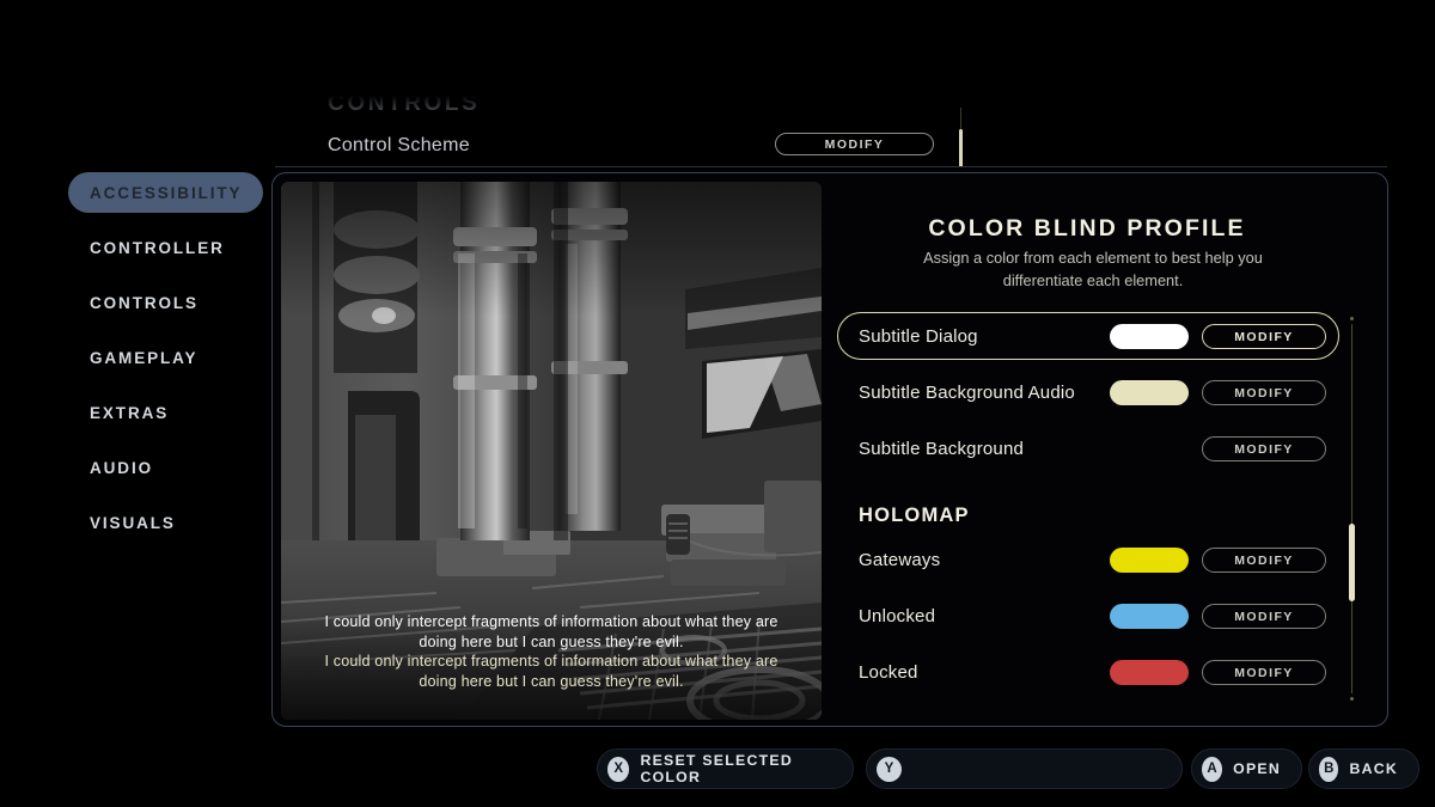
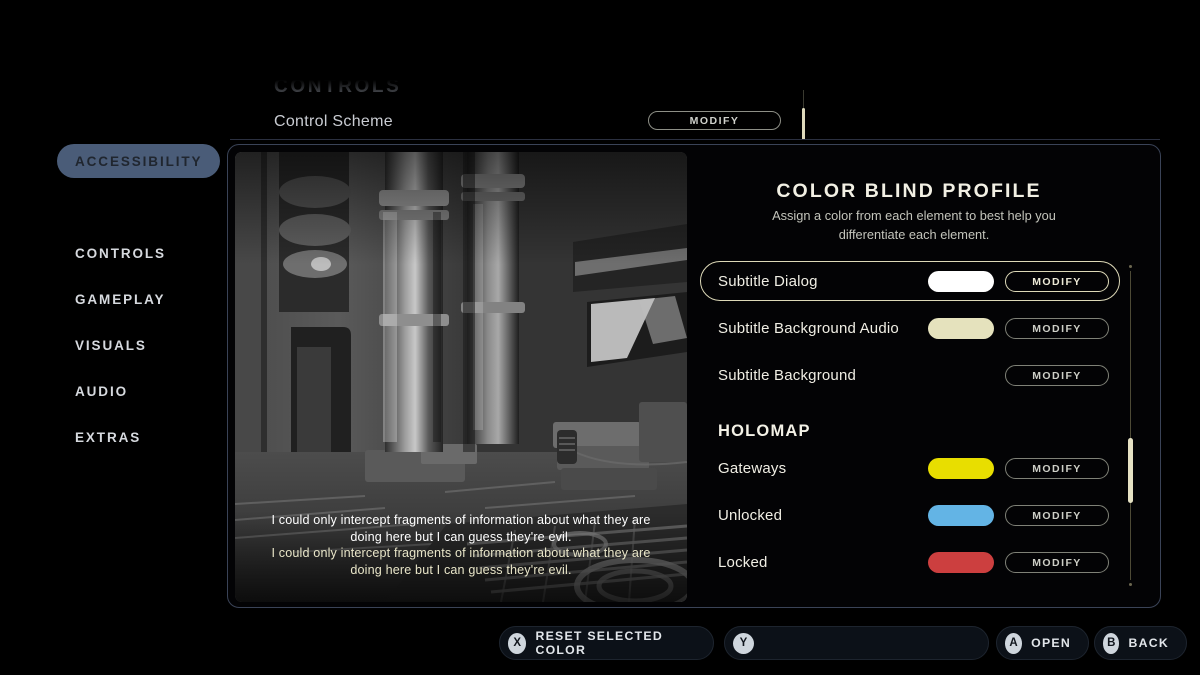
  CONTROLS
  Control Scheme
  MODIFY
  ACCESSIBILITY
- CONTROLLER
  CONTROLS
  GAMEPLAY
- EXTRAS
+ VISUALS
  AUDIO
- VISUALS
+ EXTRAS
  I could only intercept fragments of information about what they are doing here but I can guess they're evil.
  I could only intercept fragments of information about what they are doing here but I can guess they're evil.
  COLOR BLIND PROFILE
  Assign a color from each element to best help you differentiate each element.
  Subtitle Dialog
  MODIFY
  Subtitle Background Audio
  MODIFY
  Subtitle Background
  MODIFY
  HOLOMAP
  Gateways
  MODIFY
  Unlocked
  MODIFY
  Locked
  MODIFY
  X
  RESET SELECTED COLOR
  Y
  A
  OPEN
  B
  BACK
